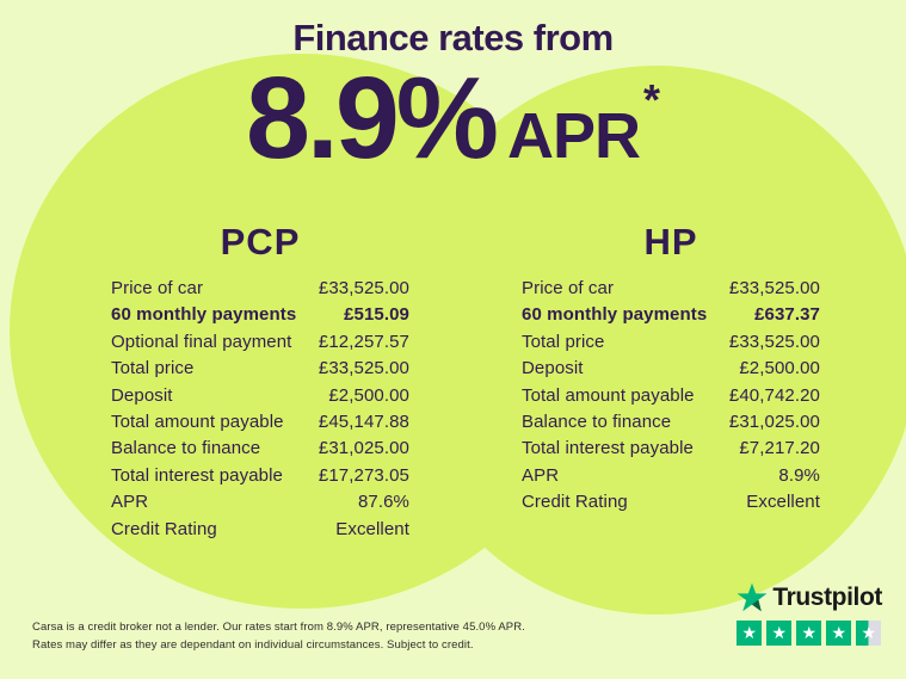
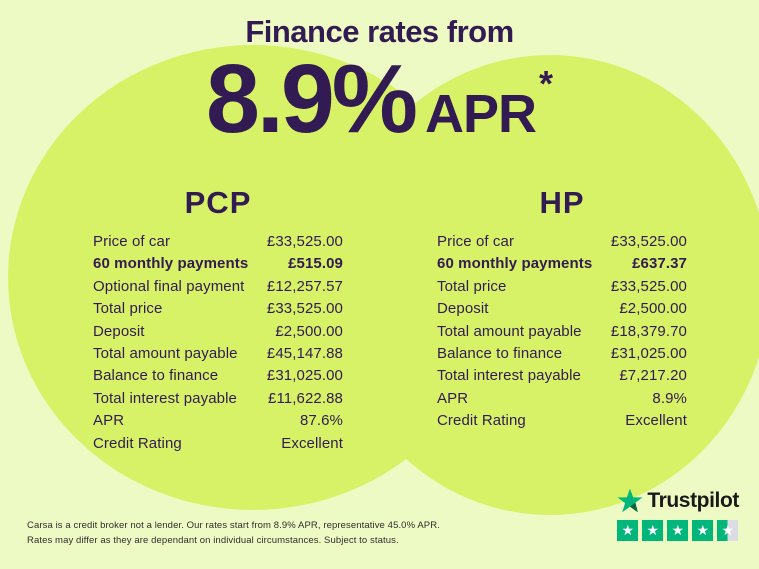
  Finance rates from
  8.9%
  APR
  *
  PCP
  Price of car
  £33,525.00
  60 monthly payments
  £515.09
  Optional final payment
  £12,257.57
  Total price
  £33,525.00
  Deposit
  £2,500.00
  Total amount payable
  £45,147.88
  Balance to finance
  £31,025.00
  Total interest payable
- £17,273.05
+ £11,622.88
  APR
  87.6%
  Credit Rating
  Excellent
  HP
  Price of car
  £33,525.00
  60 monthly payments
  £637.37
  Total price
  £33,525.00
  Deposit
  £2,500.00
  Total amount payable
- £40,742.20
+ £18,379.70
  Balance to finance
  £31,025.00
  Total interest payable
  £7,217.20
  APR
  8.9%
  Credit Rating
  Excellent
  Carsa is a credit broker not a lender. Our rates start from 8.9% APR, representative 45.0% APR.
- Rates may differ as they are dependant on individual circumstances. Subject to credit.
+ Rates may differ as they are dependant on individual circumstances. Subject to status.
  Trustpilot
  ★
  ★
  ★
  ★
  ★
